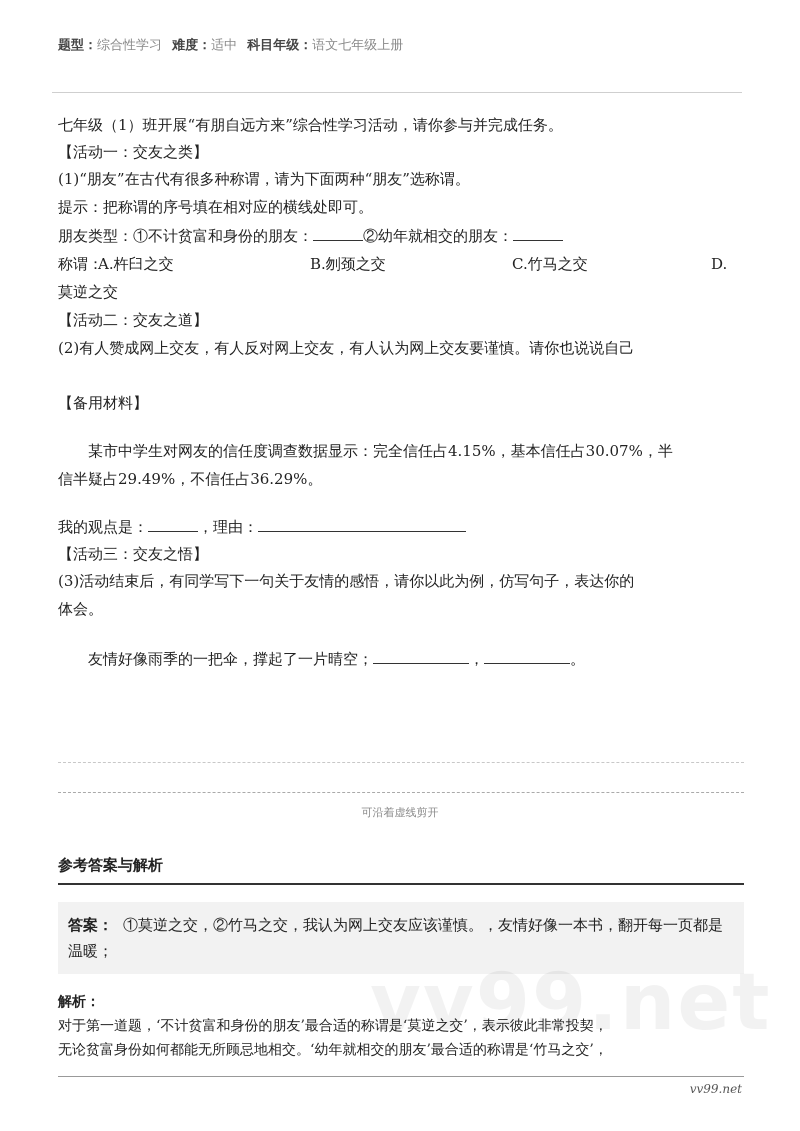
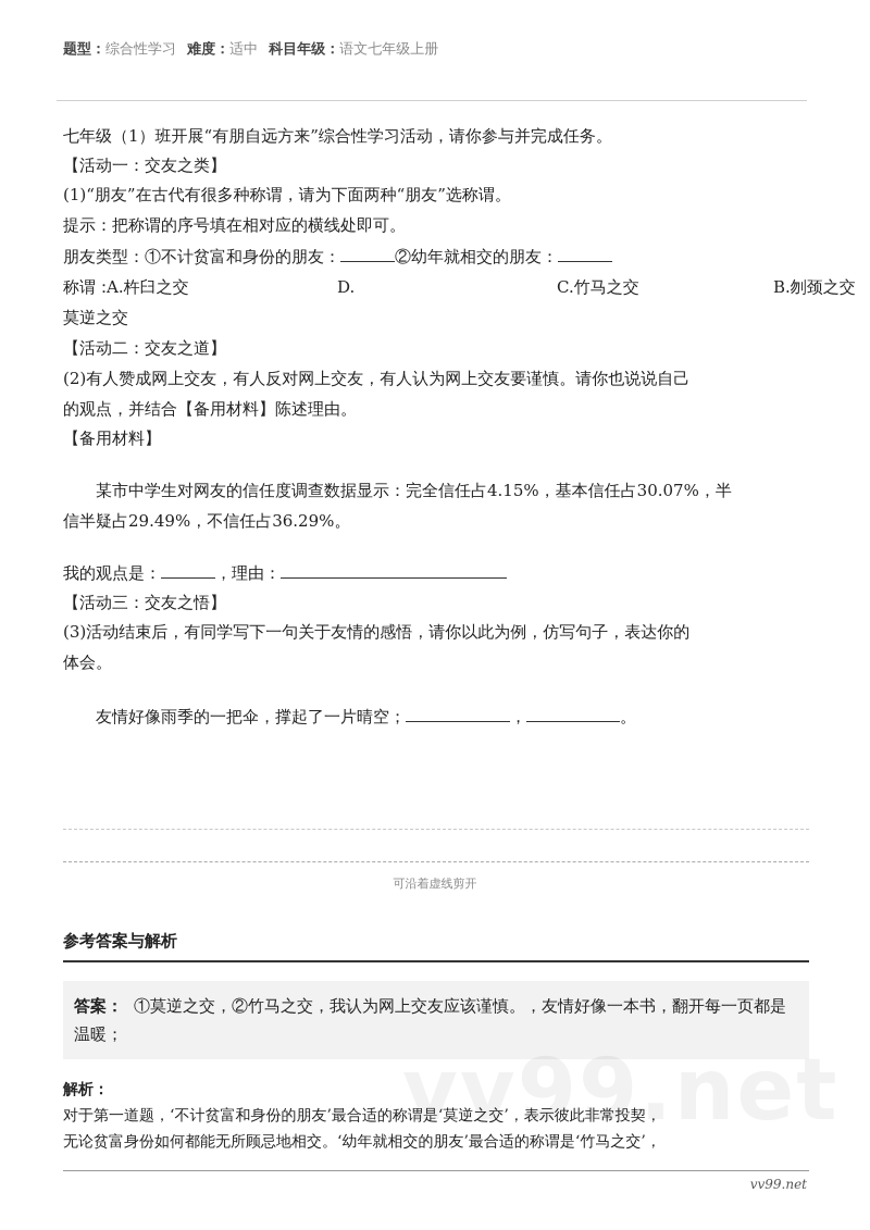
  题型：综合性学习 难度：适中 科目年级：语文七年级上册
  七年级（1）班开展“有朋自远方来”综合性学习活动，请你参与并完成任务。
  【活动一：交友之类】
  (1)“朋友”在古代有很多种称谓，请为下面两种“朋友”选称谓。
  提示：把称谓的序号填在相对应的横线处即可。
  朋友类型：①不计贫富和身份的朋友： ②幼年就相交的朋友：
  称谓：
  A.杵臼之交
- B.刎颈之交
+ D.
  C.竹马之交
- D.
+ B.刎颈之交
  莫逆之交
  【活动二：交友之道】
  (2)有人赞成网上交友，有人反对网上交友，有人认为网上交友要谨慎。请你也说说自己
+ 的观点，并结合【备用材料】陈述理由。
  【备用材料】
  某市中学生对网友的信任度调查数据显示：完全信任占4.15%，基本信任占30.07%，半
  信半疑占29.49%，不信任占36.29%。
  我的观点是： ，理由：
  【活动三：交友之悟】
  (3)活动结束后，有同学写下一句关于友情的感悟，请你以此为例，仿写句子，表达你的
  体会。
  友情好像雨季的一把伞，撑起了一片晴空； ， 。
  可沿着虚线剪开
  参考答案与解析
  答案： ①莫逆之交，②竹马之交，我认为网上交友应该谨慎。，友情好像一本书，翻开每一页都是温暖；
  vv99.net
  解析：
  对于第一道题，‘不计贫富和身份的朋友’最合适的称谓是‘莫逆之交’，表示彼此非常投契，
  无论贫富身份如何都能无所顾忌地相交。‘幼年就相交的朋友’最合适的称谓是‘竹马之交’，
  vv99.net
